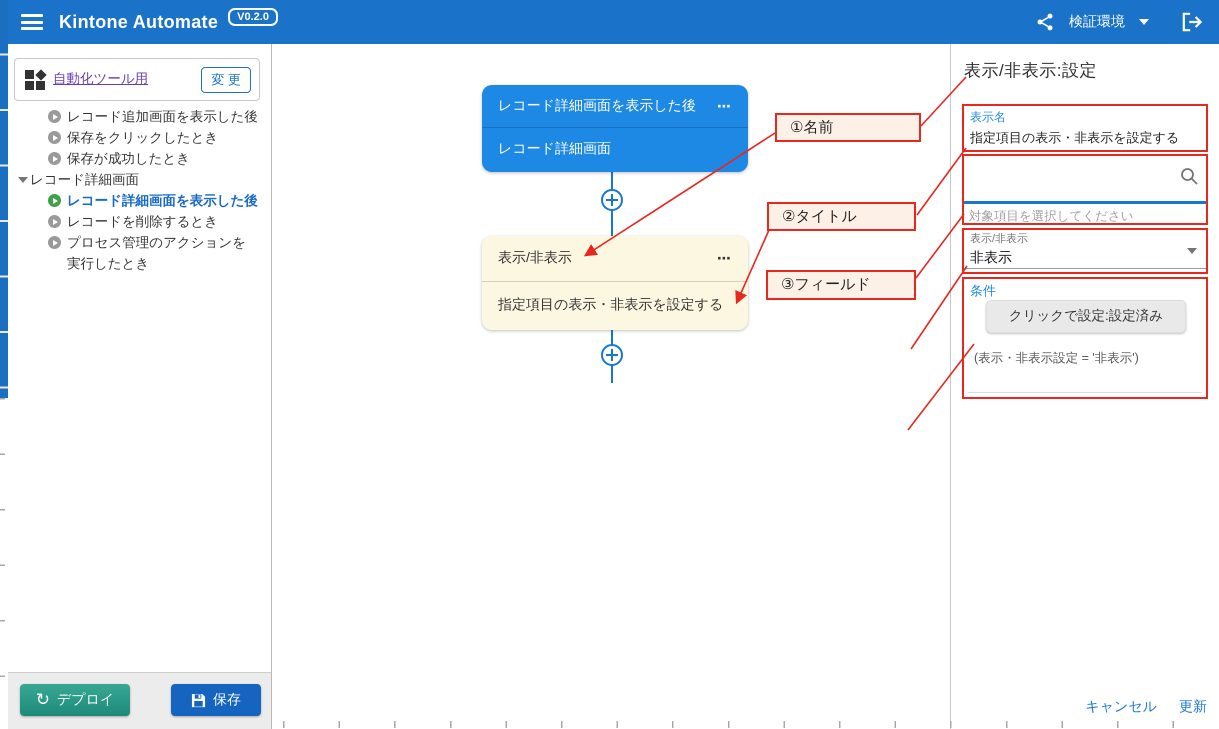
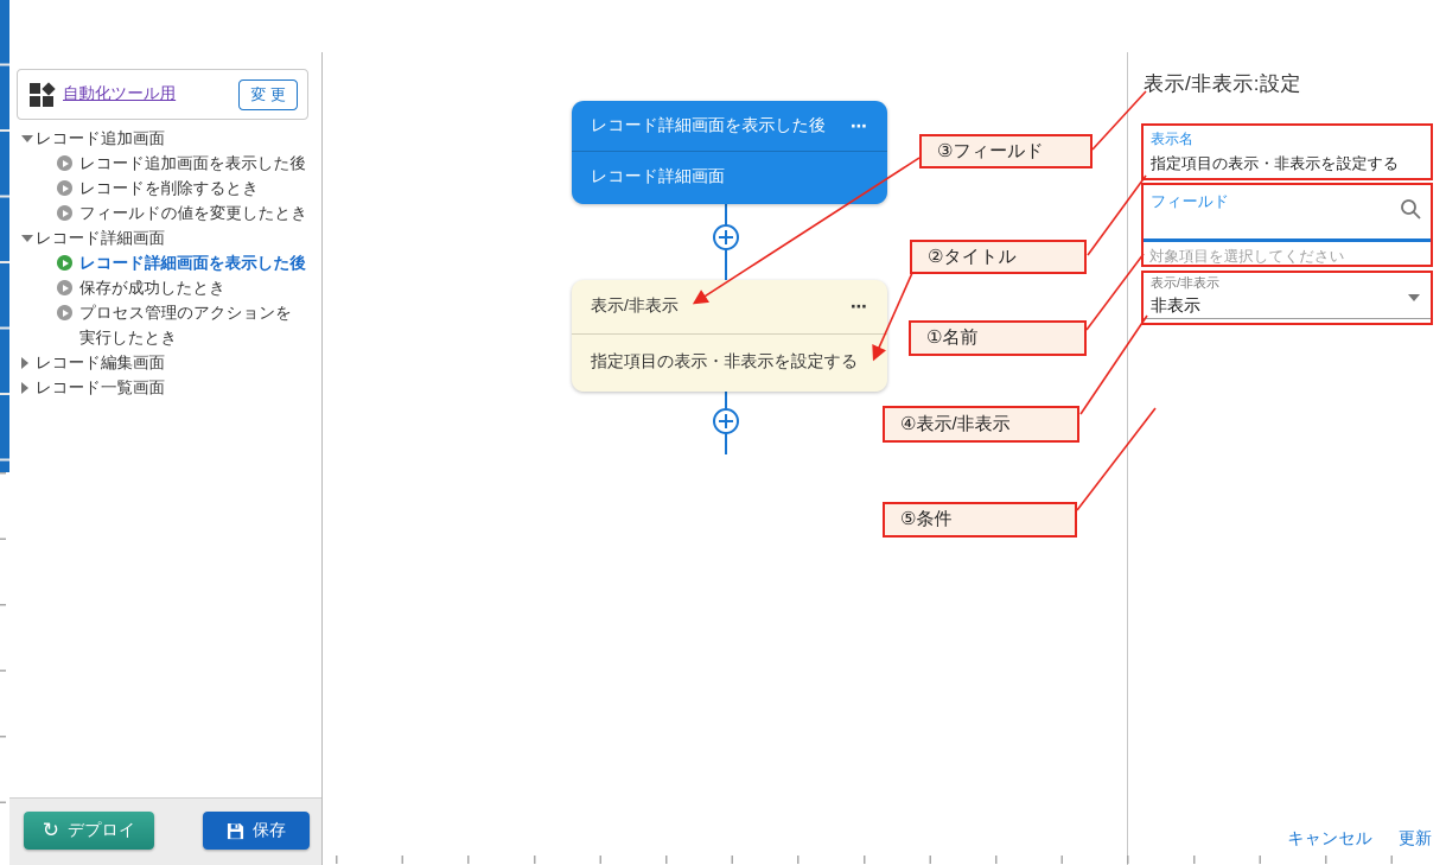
- Kintone Automate
- V0.2.0
- 検証環境
  自動化ツール用
  変 更
+ レコード追加画面
  レコード追加画面を表示した後
- 保存をクリックしたとき
- 保存が成功したとき
+ レコードを削除するとき
+ フィールドの値を変更したとき
  レコード詳細画面
  レコード詳細画面を表示した後
- レコードを削除するとき
+ 保存が成功したとき
  プロセス管理のアクションを実行したとき
+ レコード編集画面
+ レコード一覧画面
  ↻
  デプロイ
  保存
  レコード詳細画面を表示した後
  ⋯
  レコード詳細画面
  表示/非表示
  ⋯
  指定項目の表示・非表示を設定する
- ①名前
+ ③フィールド
  ②タイトル
- ③フィールド
+ ①名前
+ ④表示/非表示
+ ⑤条件
  表示/非表示:設定
  表示名
  指定項目の表示・非表示を設定する
+ フィールド
  対象項目を選択してください
  表示/非表示
  非表示
- 条件
- クリックで設定:設定済み
- (表示・非表示設定 = '非表示')
  キャンセル
  更新
